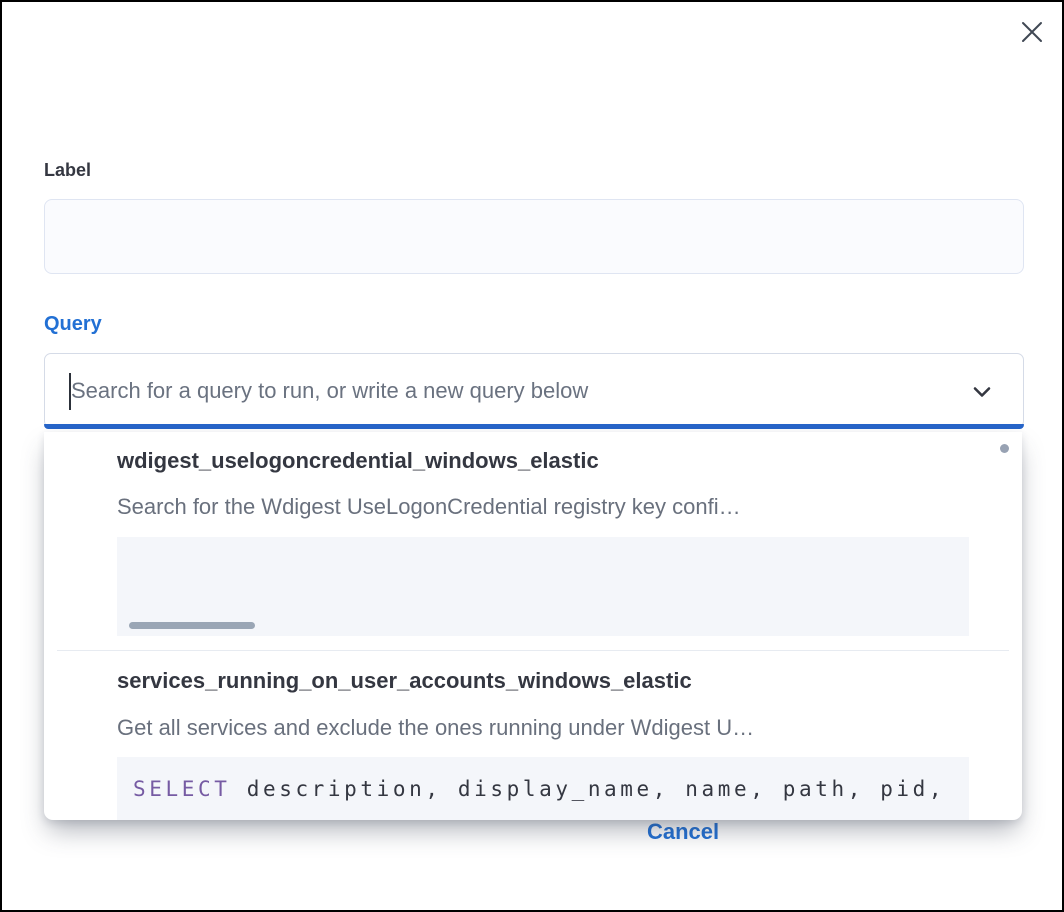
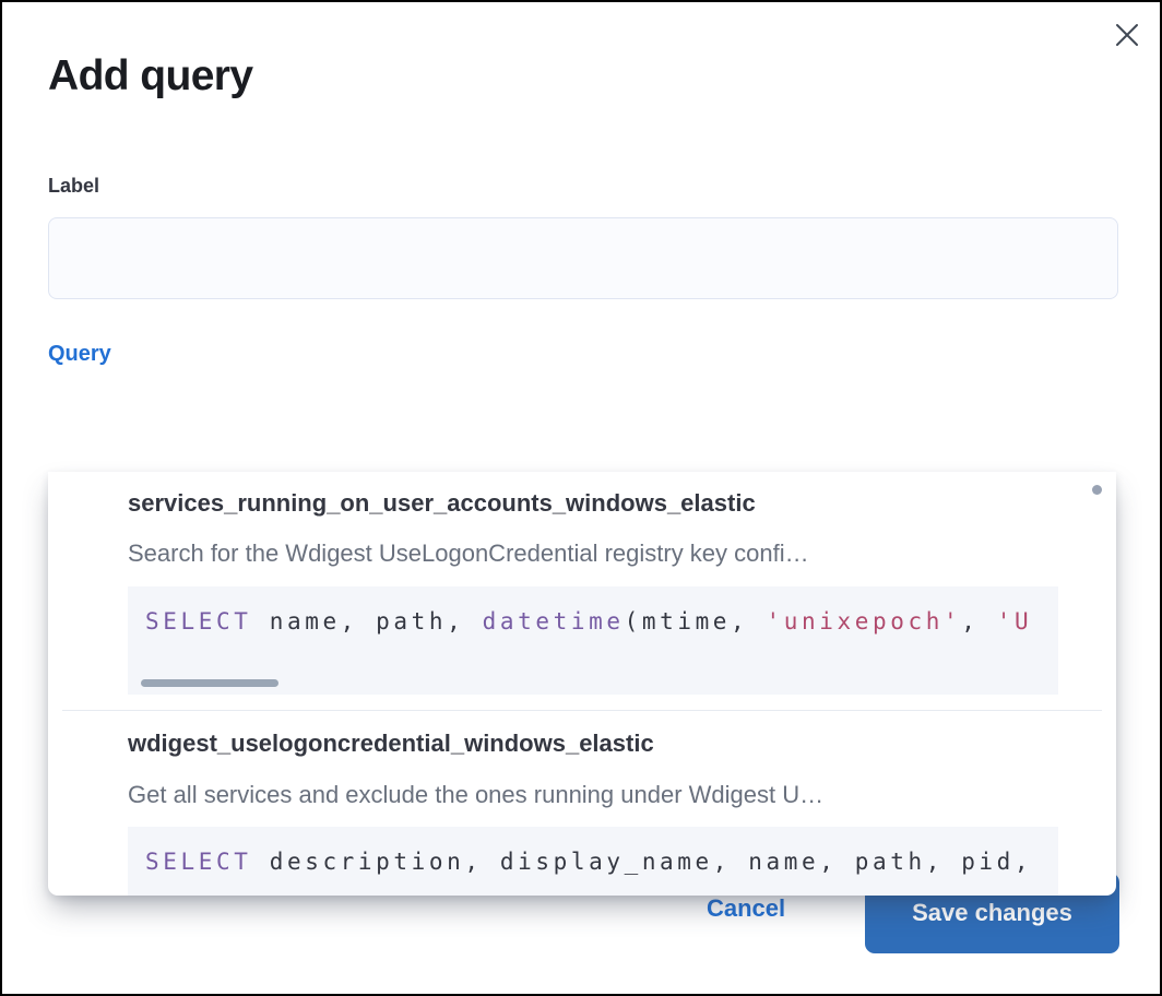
+ Add query
  Label
  Query
- Search for a query to run, or write a new query below
- wdigest_uselogoncredential_windows_elastic
+ services_running_on_user_accounts_windows_elastic
  Search for the Wdigest UseLogonCredential registry key confi…
+ SELECT name, path, datetime(mtime, 'unixepoch', 'U
- services_running_on_user_accounts_windows_elastic
+ wdigest_uselogoncredential_windows_elastic
  Get all services and exclude the ones running under Wdigest U…
  SELECT description, display_name, name, path, pid,
  Cancel
+ Save changes
